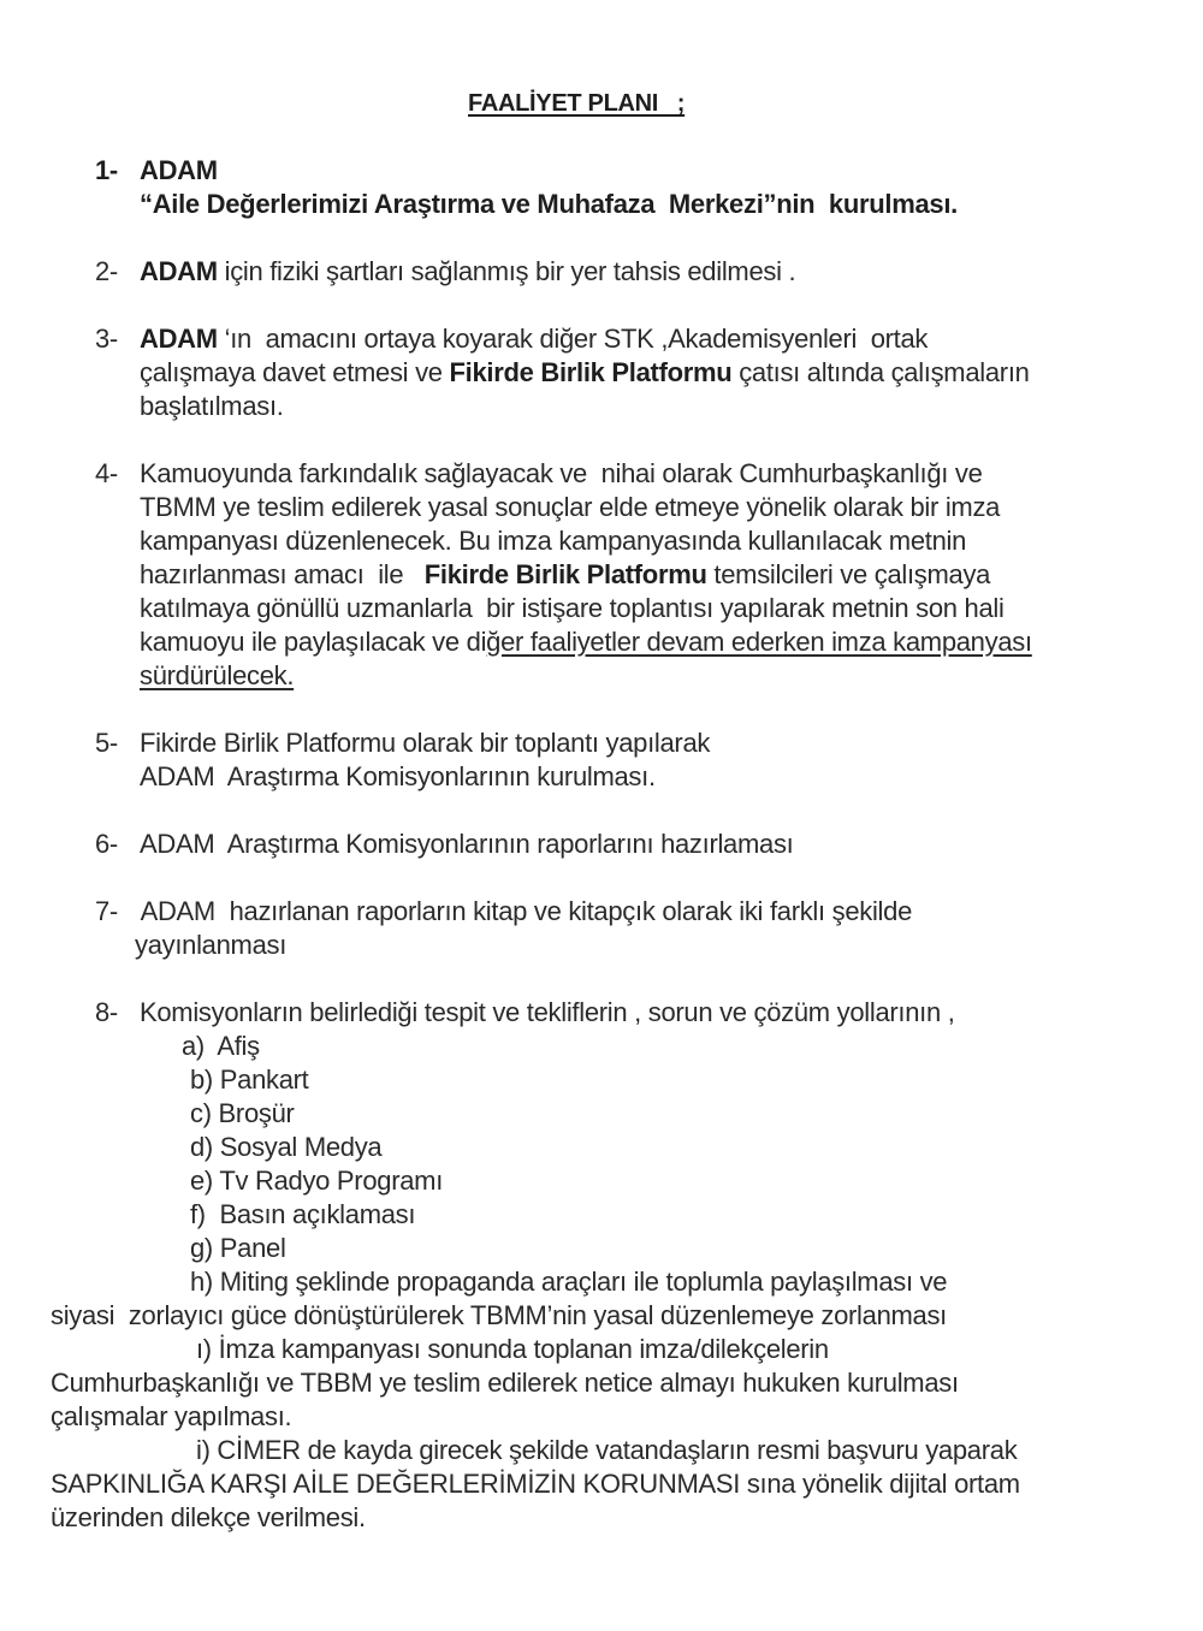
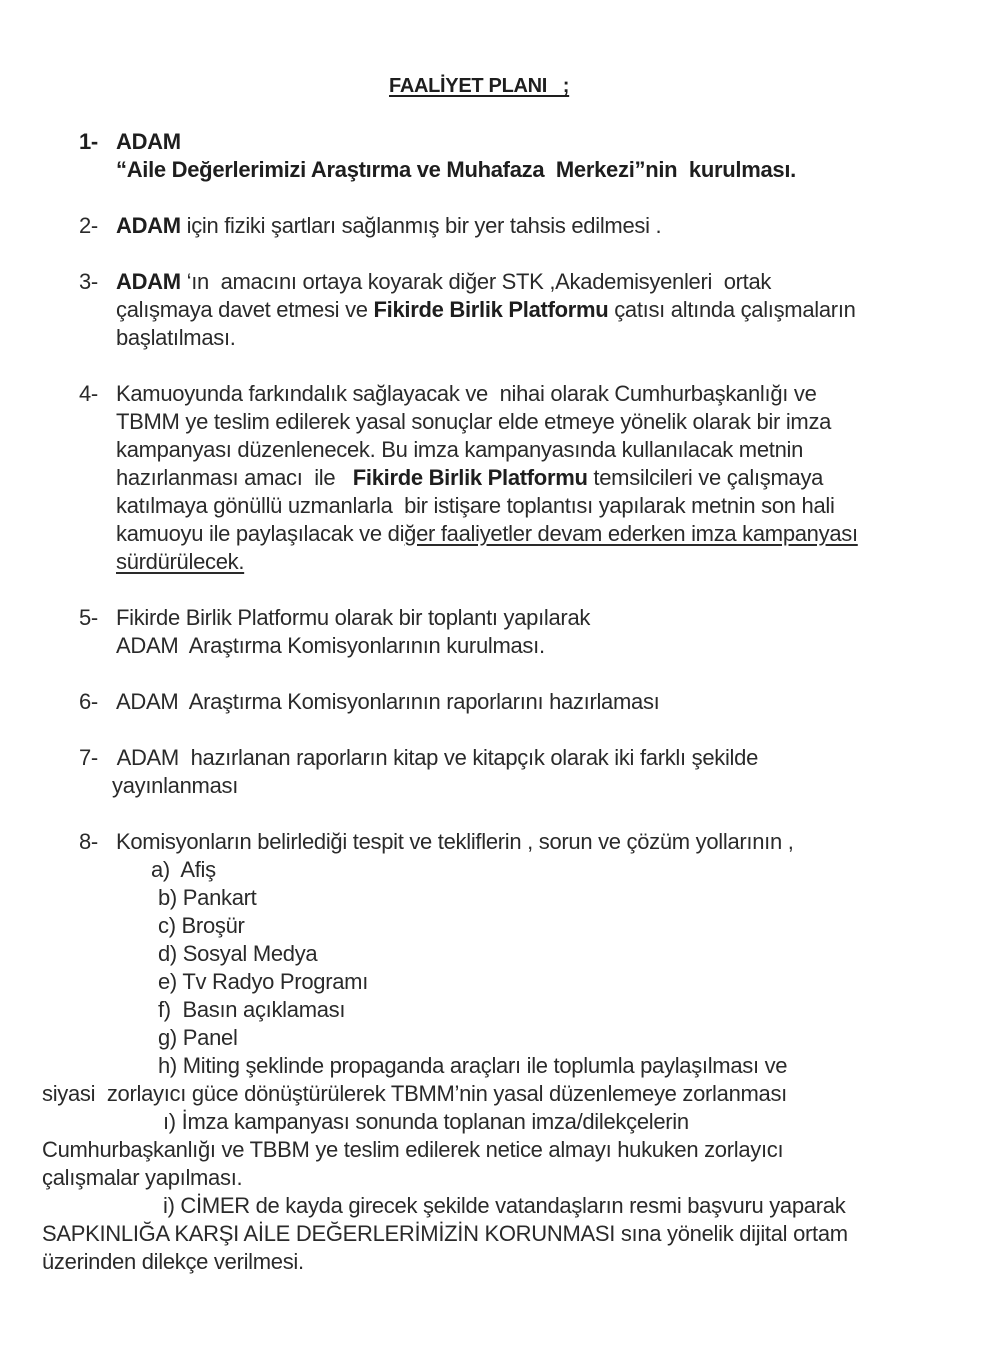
  FAALİYET PLANI ;
  1-
  ADAM
  “Aile Değerlerimizi Araştırma ve Muhafaza Merkezi”nin kurulması.
  2-
  ADAM için fiziki şartları sağlanmış bir yer tahsis edilmesi .
  3-
  ADAM ‘ın amacını ortaya koyarak diğer STK ,Akademisyenleri ortak
  çalışmaya davet etmesi ve Fikirde Birlik Platformu çatısı altında çalışmaların
  başlatılması.
  4-
  Kamuoyunda farkındalık sağlayacak ve nihai olarak Cumhurbaşkanlığı ve
  TBMM ye teslim edilerek yasal sonuçlar elde etmeye yönelik olarak bir imza
  kampanyası düzenlenecek. Bu imza kampanyasında kullanılacak metnin
  hazırlanması amacı ile Fikirde Birlik Platformu temsilcileri ve çalışmaya
  katılmaya gönüllü uzmanlarla bir istişare toplantısı yapılarak metnin son hali
  kamuoyu ile paylaşılacak ve diğer faaliyetler devam ederken imza kampanyası
  sürdürülecek.
  5-
  Fikirde Birlik Platformu olarak bir toplantı yapılarak
  ADAM Araştırma Komisyonlarının kurulması.
  6-
  ADAM Araştırma Komisyonlarının raporlarını hazırlaması
  7-
  ADAM hazırlanan raporların kitap ve kitapçık olarak iki farklı şekilde
  yayınlanması
  8-
  Komisyonların belirlediği tespit ve tekliflerin , sorun ve çözüm yollarının ,
  a) Afiş
  b) Pankart
  c) Broşür
  d) Sosyal Medya
  e) Tv Radyo Programı
  f) Basın açıklaması
  g) Panel
  h) Miting şeklinde propaganda araçları ile toplumla paylaşılması ve
  siyasi zorlayıcı güce dönüştürülerek TBMM’nin yasal düzenlemeye zorlanması
  ı) İmza kampanyası sonunda toplanan imza/dilekçelerin
- Cumhurbaşkanlığı ve TBBM ye teslim edilerek netice almayı hukuken kurulması
+ Cumhurbaşkanlığı ve TBBM ye teslim edilerek netice almayı hukuken zorlayıcı
  çalışmalar yapılması.
  i) CİMER de kayda girecek şekilde vatandaşların resmi başvuru yaparak
  SAPKINLIĞA KARŞI AİLE DEĞERLERİMİZİN KORUNMASI sına yönelik dijital ortam
  üzerinden dilekçe verilmesi.
